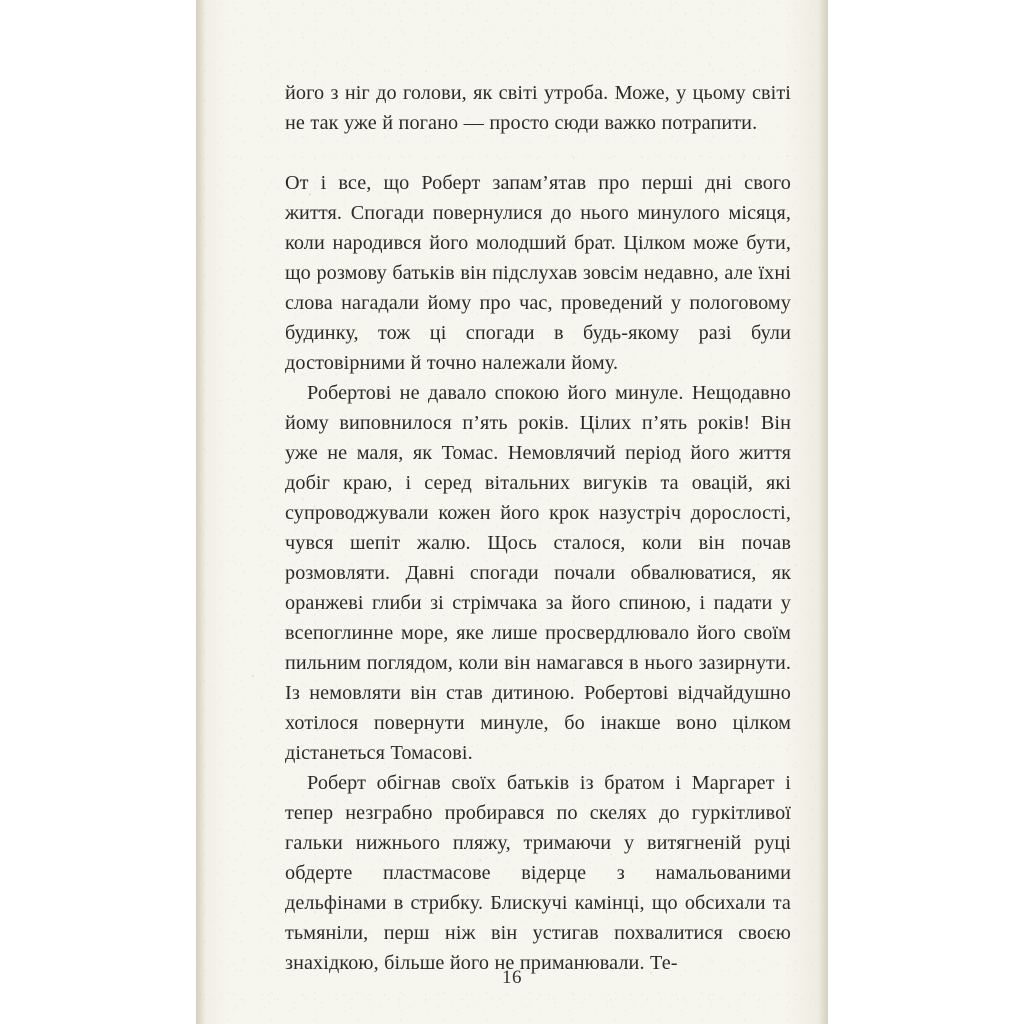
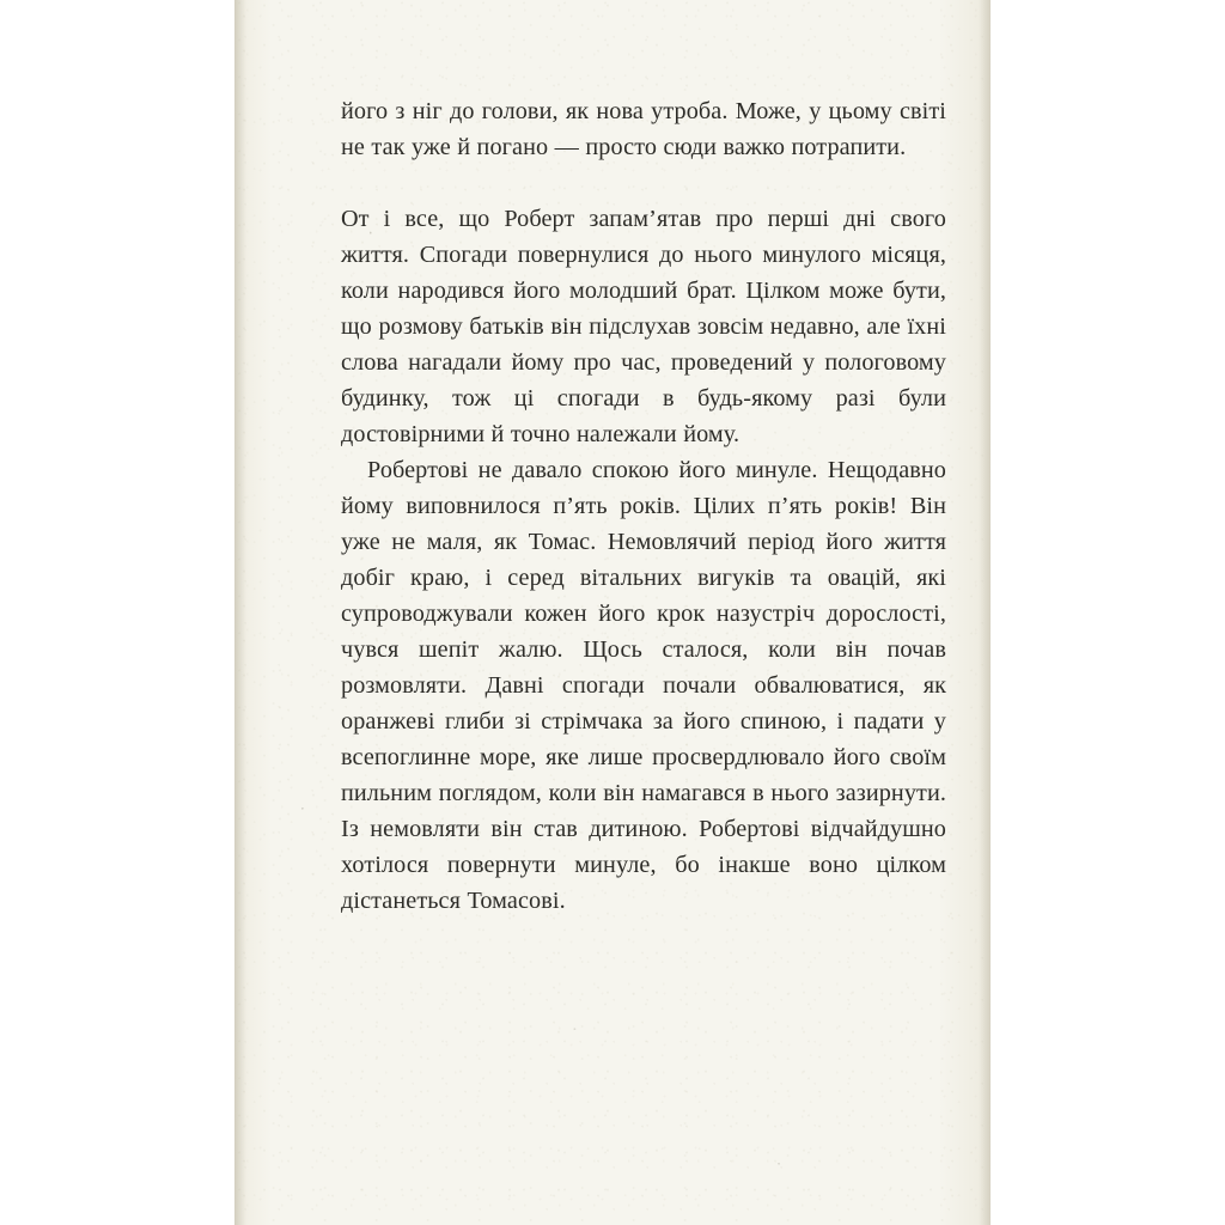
- його з ніг до голови, як світі утроба. Може, у цьому світі не так уже й погано — просто сюди важко потрапити.
+ його з ніг до голови, як нова утроба. Може, у цьому світі не так уже й погано — просто сюди важко потрапити.
  От і все, що Роберт запам’ятав про перші дні свого життя. Спогади повернулися до нього минулого місяця, коли народився його молодший брат. Цілком може бути, що розмову батьків він підслухав зовсім недавно, але їхні слова нагадали йому про час, проведений у пологовому будинку, тож ці спогади в будь-якому разі були достовірними й точно належали йому.
  Робертові не давало спокою його минуле. Нещодавно йому виповнилося п’ять років. Цілих п’ять років! Він уже не маля, як Томас. Немовлячий період його життя добіг краю, і серед вітальних вигуків та овацій, які супроводжували кожен його крок назустріч дорослості, чувся шепіт жалю. Щось сталося, коли він почав розмовляти. Давні спогади почали обвалюватися, як оранжеві глиби зі стрімчака за його спиною, і падати у всепоглинне море, яке лише просвердлювало його своїм пильним поглядом, коли він намагався в нього зазирнути. Із немовляти він став дитиною. Робертові відчайдушно хотілося повернути минуле, бо інакше воно цілком дістанеться Томасові.
- Роберт обігнав своїх батьків із братом і Маргарет і тепер незграбно пробирався по скелях до гуркітливої гальки нижнього пляжу, тримаючи у витягненій руці обдерте пластмасове відерце з намальованими дельфінами в стрибку. Блискучі камінці, що обсихали та тьмяніли, перш ніж він устигав похвалитися своєю знахідкою, більше його не приманювали. Те-
- 16
